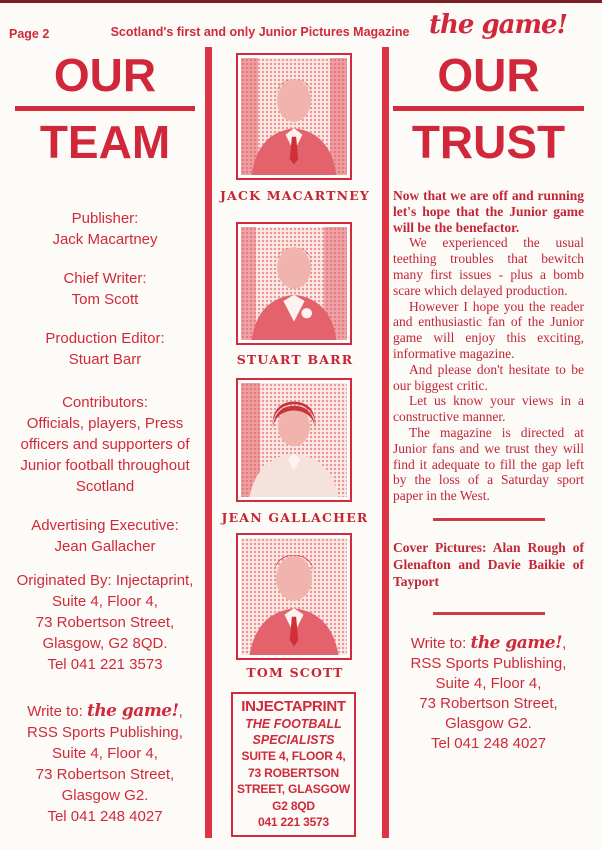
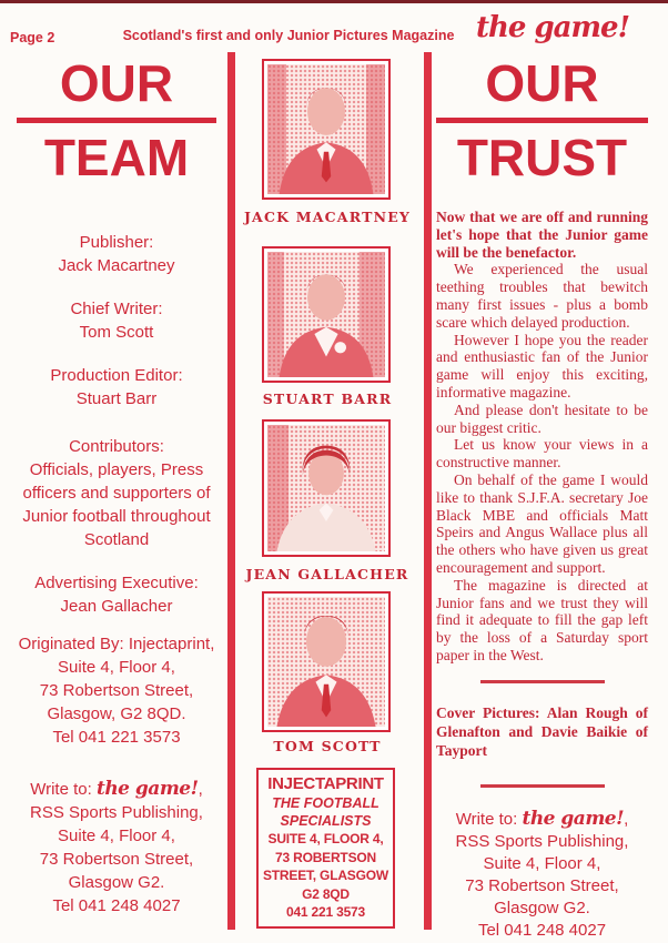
  Page 2
  Scotland's first and only Junior Pictures Magazine
  the game!
  OUR
  TEAM
  Publisher:
  Jack Macartney
  Chief Writer:
  Tom Scott
  Production Editor:
  Stuart Barr
  Contributors:
  Officials, players, Press officers and supporters of Junior football throughout Scotland
  Advertising Executive:
  Jean Gallacher
  Originated By: Injectaprint,
  Suite 4, Floor 4,
  73 Robertson Street,
  Glasgow, G2 8QD.
  Tel 041 221 3573
  Write to: the game!,
  RSS Sports Publishing,
  Suite 4, Floor 4,
  73 Robertson Street,
  Glasgow G2.
  Tel 041 248 4027
  JACK MACARTNEY
  STUART BARR
  JEAN GALLACHER
  TOM SCOTT
  INJECTAPRINT
  THE FOOTBALL
  SPECIALISTS
  SUITE 4, FLOOR 4,
  73 ROBERTSON
  STREET, GLASGOW
  G2 8QD
  041 221 3573
  OUR
  TRUST
  Now that we are off and running let's hope that the Junior game will be the benefactor.
  We experienced the usual teething troubles that bewitch many first issues - plus a bomb scare which delayed production.
  However I hope you the reader and enthusiastic fan of the Junior game will enjoy this exciting, informative magazine.
  And please don't hesitate to be our biggest critic.
  Let us know your views in a constructive manner.
+ On behalf of the game I would like to thank S.J.F.A. secretary Joe Black MBE and officials Matt Speirs and Angus Wallace plus all the others who have given us great encouragement and support.
  The magazine is directed at Junior fans and we trust they will find it adequate to fill the gap left by the loss of a Saturday sport paper in the West.
  Cover Pictures: Alan Rough of Glenafton and Davie Baikie of Tayport
  Write to: the game!,
  RSS Sports Publishing,
  Suite 4, Floor 4,
  73 Robertson Street,
  Glasgow G2.
  Tel 041 248 4027
